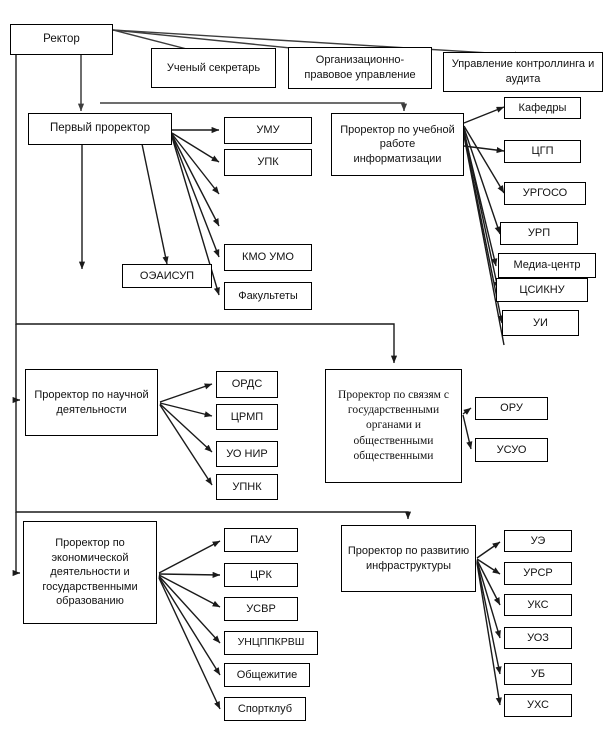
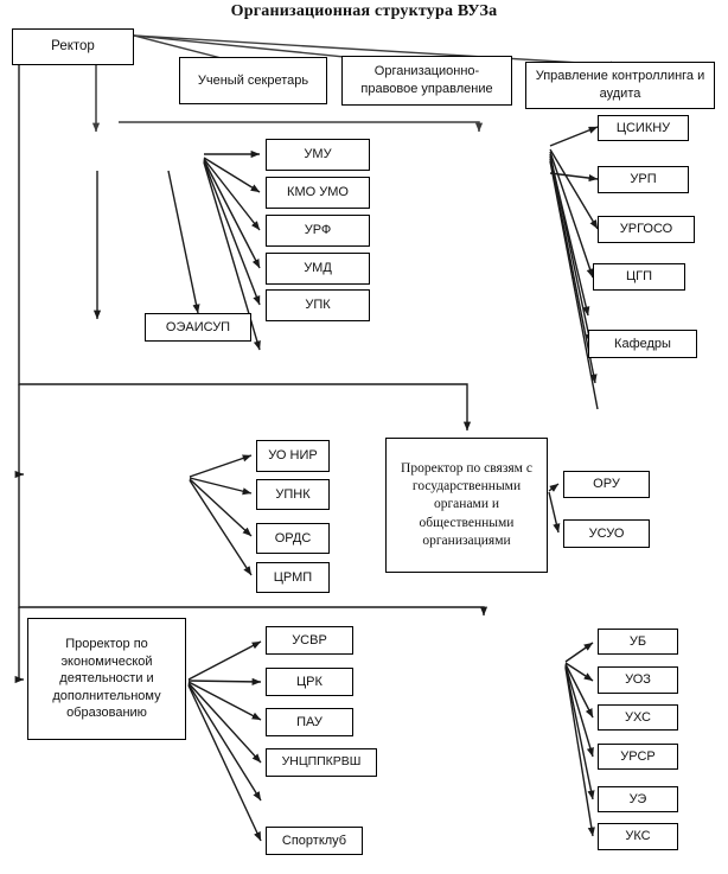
+ Организационная структура ВУЗа
  Ректор
  Ученый секретарь
  Организационно-правовое управление
  Управление контроллинга и аудита
- Первый проректор
  ОЭАИСУП
  УМУ
- УПК
+ КМО УМО
+ УРФ
+ УМД
- КМО УМО
+ УПК
- Факультеты
- Проректор по учебной работе информатизации
- Кафедры
+ ЦСИКНУ
- ЦГП
+ УРП
  УРГОСО
- УРП
+ ЦГП
- Медиа-центр
- ЦСИКНУ
+ Кафедры
- УИ
- Проректор по научной деятельности
- ОРДС
+ УО НИР
- ЦРМП
+ УПНК
- УО НИР
+ ОРДС
- УПНК
+ ЦРМП
- Проректор по связям с государственными органами и общественными общественными
+ Проректор по связям с государственными органами и общественными организациями
  ОРУ
  УСУО
- Проректор по экономической деятельности и государственными образованию
+ Проректор по экономической деятельности и дополнительному образованию
- ПАУ
+ УСВР
  ЦРК
- УСВР
+ ПАУ
  УНЦППКРВШ
- Общежитие
  Спортклуб
- Проректор по развитию инфраструктуры
- УЭ
+ УБ
- УРСР
+ УОЗ
- УКС
+ УХС
- УОЗ
+ УРСР
- УБ
+ УЭ
- УХС
+ УКС
